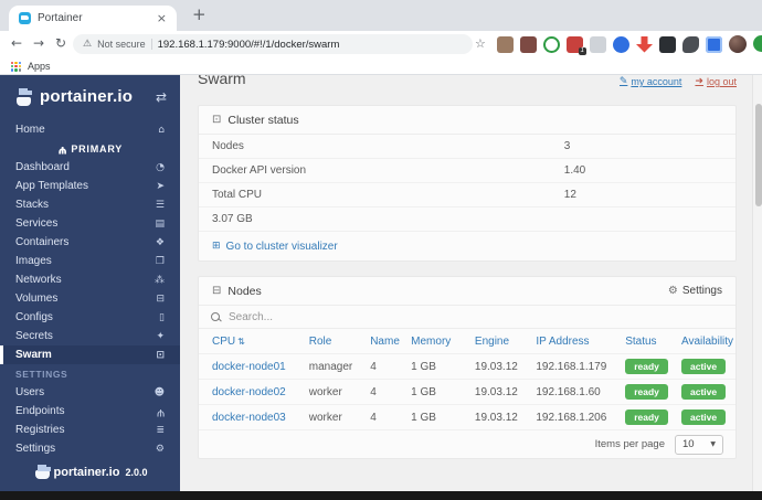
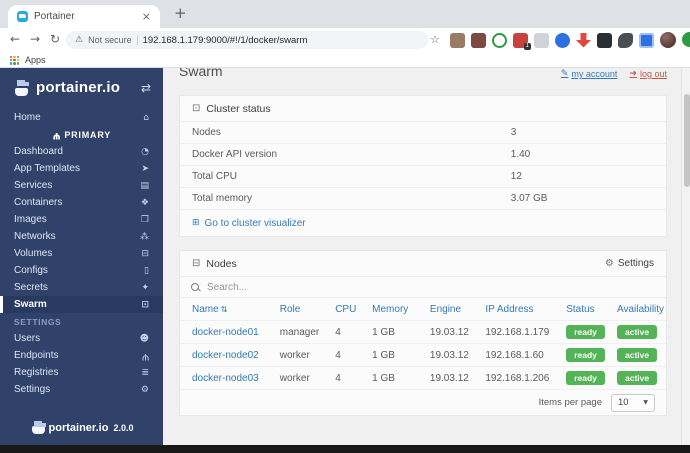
  Portainer
  ×
  +
  ←
  →
  ↻
  ⚠
  Not secure
  192.168.1.179:9000/#!/1/docker/swarm
  ☆
  Apps
  portainer.io
  ⇄
  Home
  ⌂
  PRIMARY
  Dashboard
  ◔
  App Templates
  ➤
- Stacks
- ☰
  Services
  ▤
  Containers
  ❖
  Images
  ❐
  Networks
  ⁂
  Volumes
  ⊟
  Configs
  ▯
  Secrets
  ✦
  Swarm
  ⊡
  SETTINGS
  Users
  ☻
  Endpoints
  Registries
  ≣
  Settings
  ⚙
  portainer.io
  2.0.0
  ✎
  my account
  ➜
  log out
  Swarm
  ⊡
  Cluster status
  Nodes
  3
  Docker API version
  1.40
  Total CPU
  12
+ Total memory
  3.07 GB
  ⊞
  Go to cluster visualizer
  ⊟
  Nodes
  ⚙
  Settings
  Search...
- CPU ⇅
+ Name ⇅
  Role
- Name
+ CPU
  Memory
  Engine
  IP Address
  Status
  Availability
  docker-node01
  manager
  4
  1 GB
  19.03.12
  192.168.1.179
  ready
  active
  docker-node02
  worker
  4
  1 GB
  19.03.12
  192.168.1.60
  ready
  active
  docker-node03
  worker
  4
  1 GB
  19.03.12
  192.168.1.206
  ready
  active
  Items per page
  10
